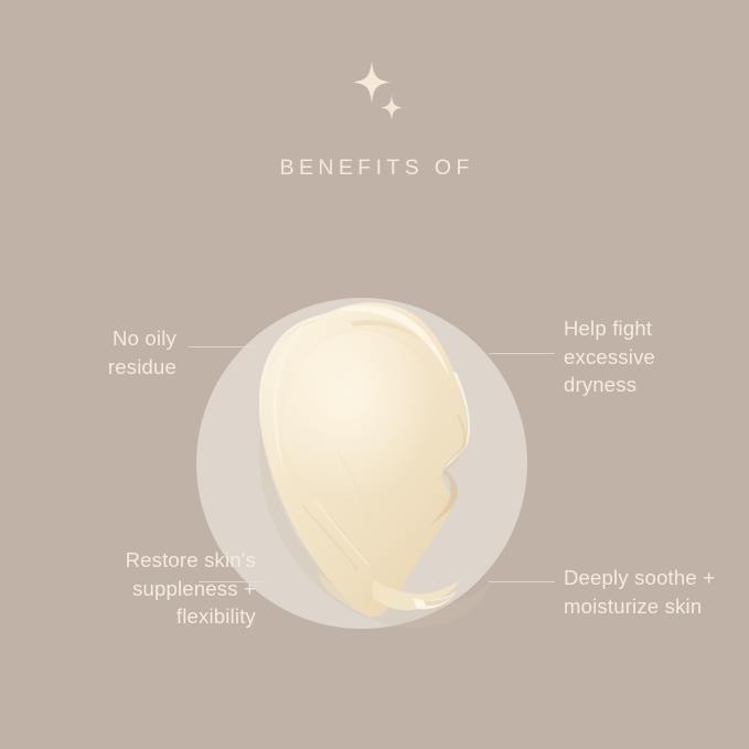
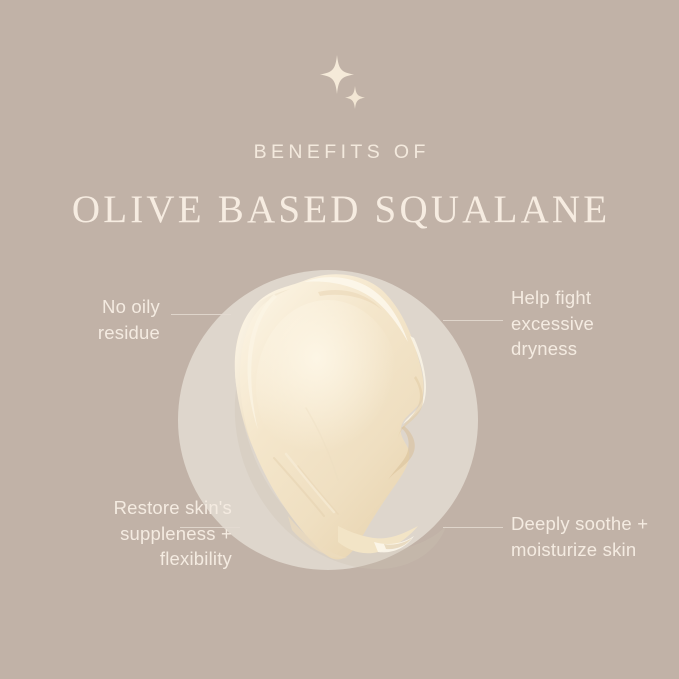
  BENEFITS OF
+ OLIVE BASED SQUALANE
  No oily
  residue
  Help fight
  excessive
  dryness
  Restore skin's
  suppleness +
  flexibility
  Deeply soothe +
  moisturize skin
